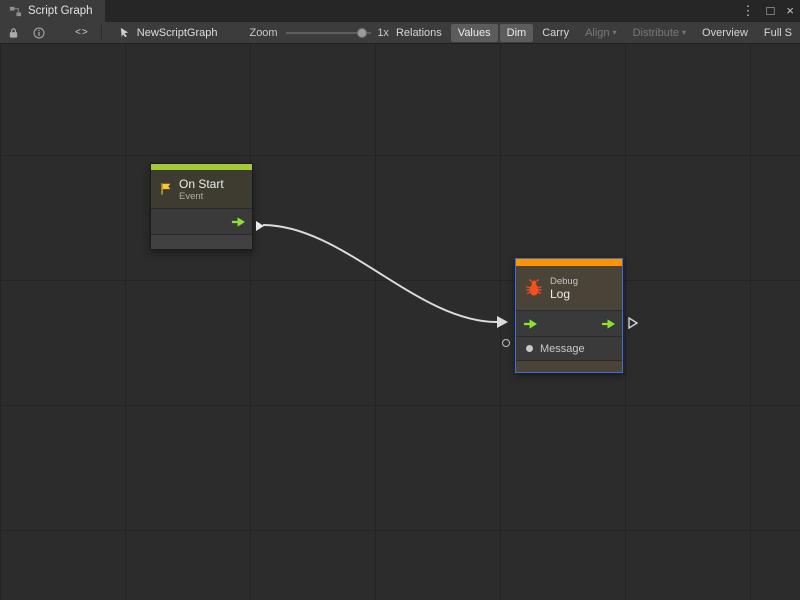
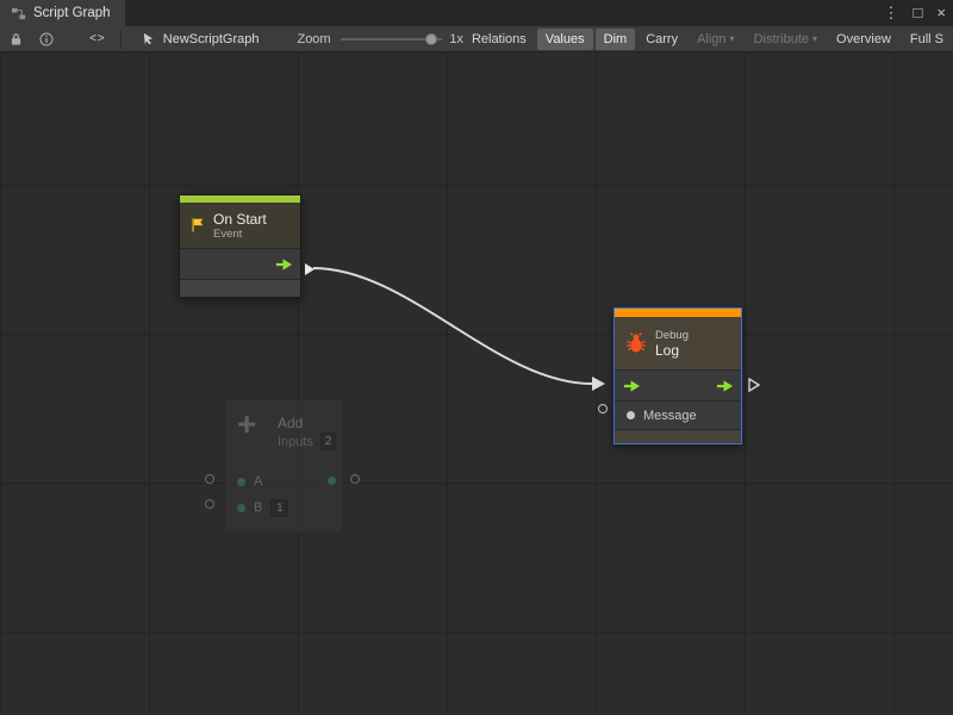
  Script Graph
  ⋮
  □
  ×
  <>
  NewScriptGraph
  Zoom
  1x
  Relations
  Values
  Dim
  Carry
  Align
  ▾
  Distribute
  ▾
  Overview
  Full S
  On Start
  Event
  Debug
  Log
  Message
+ +
+ Add
+ Inputs
+ 2
+ A
+ B
+ 1
